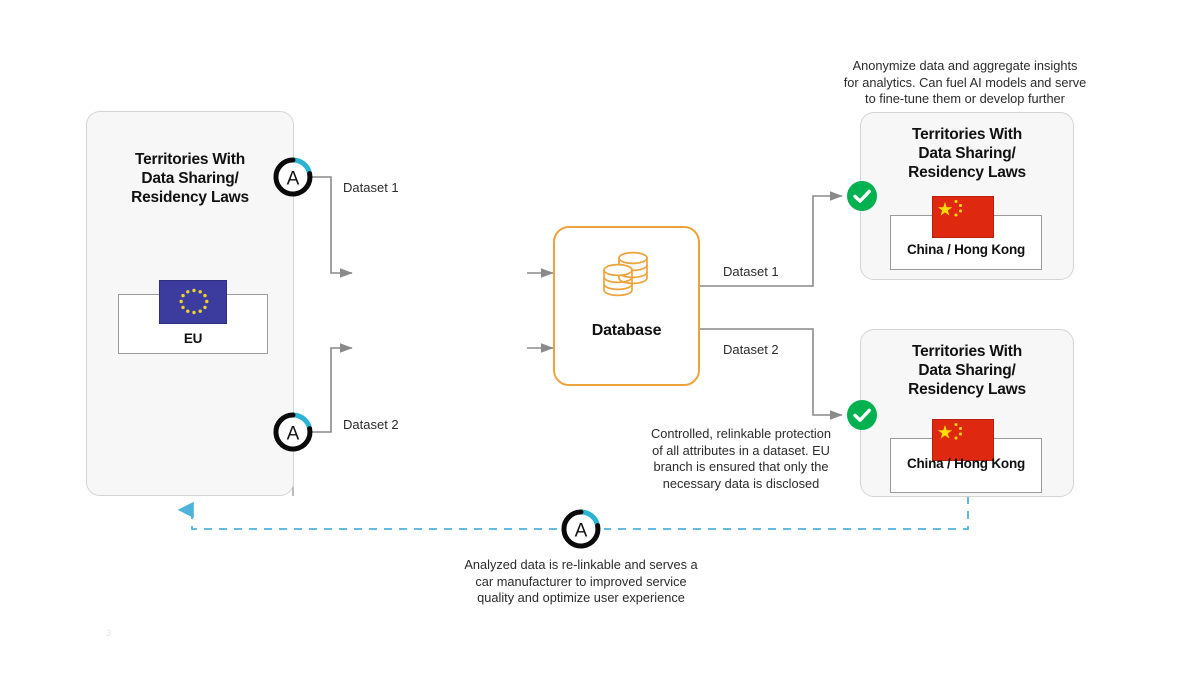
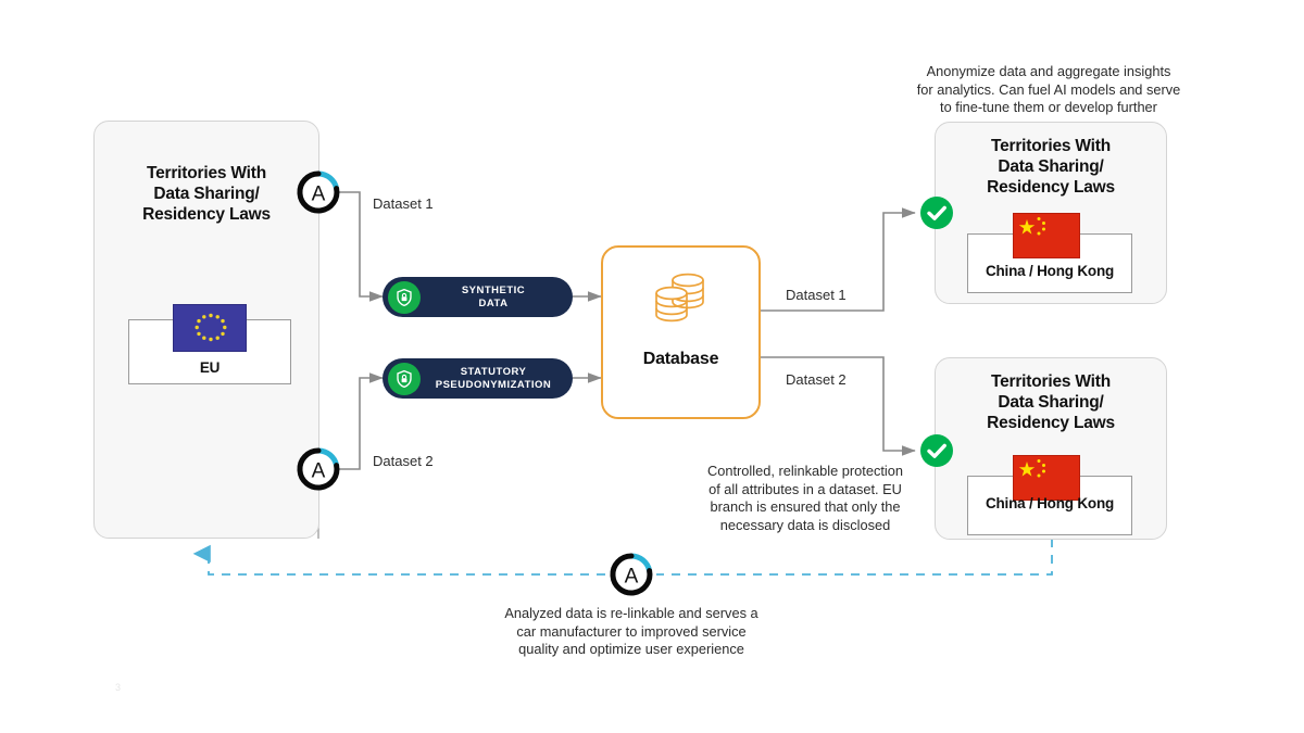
  Territories With
  Data Sharing/
  Residency Laws
  EU
  A
  A
  Dataset 1
  Dataset 2
+ SYNTHETIC
+ DATA
+ STATUTORY
+ PSEUDONYMIZATION
  Database
  Dataset 1
  Dataset 2
  Anonymize data and aggregate insights
  for analytics. Can fuel AI models and serve
  to fine-tune them or develop further
  Territories With
  Data Sharing/
  Residency Laws
  China / Hong Kong
  Territories With
  Data Sharing/
  Residency Laws
  China / Hong Kong
  Controlled, relinkable protection
  of all attributes in a dataset. EU
  branch is ensured that only the
  necessary data is disclosed
  A
  Analyzed data is re-linkable and serves a
  car manufacturer to improved service
  quality and optimize user experience
